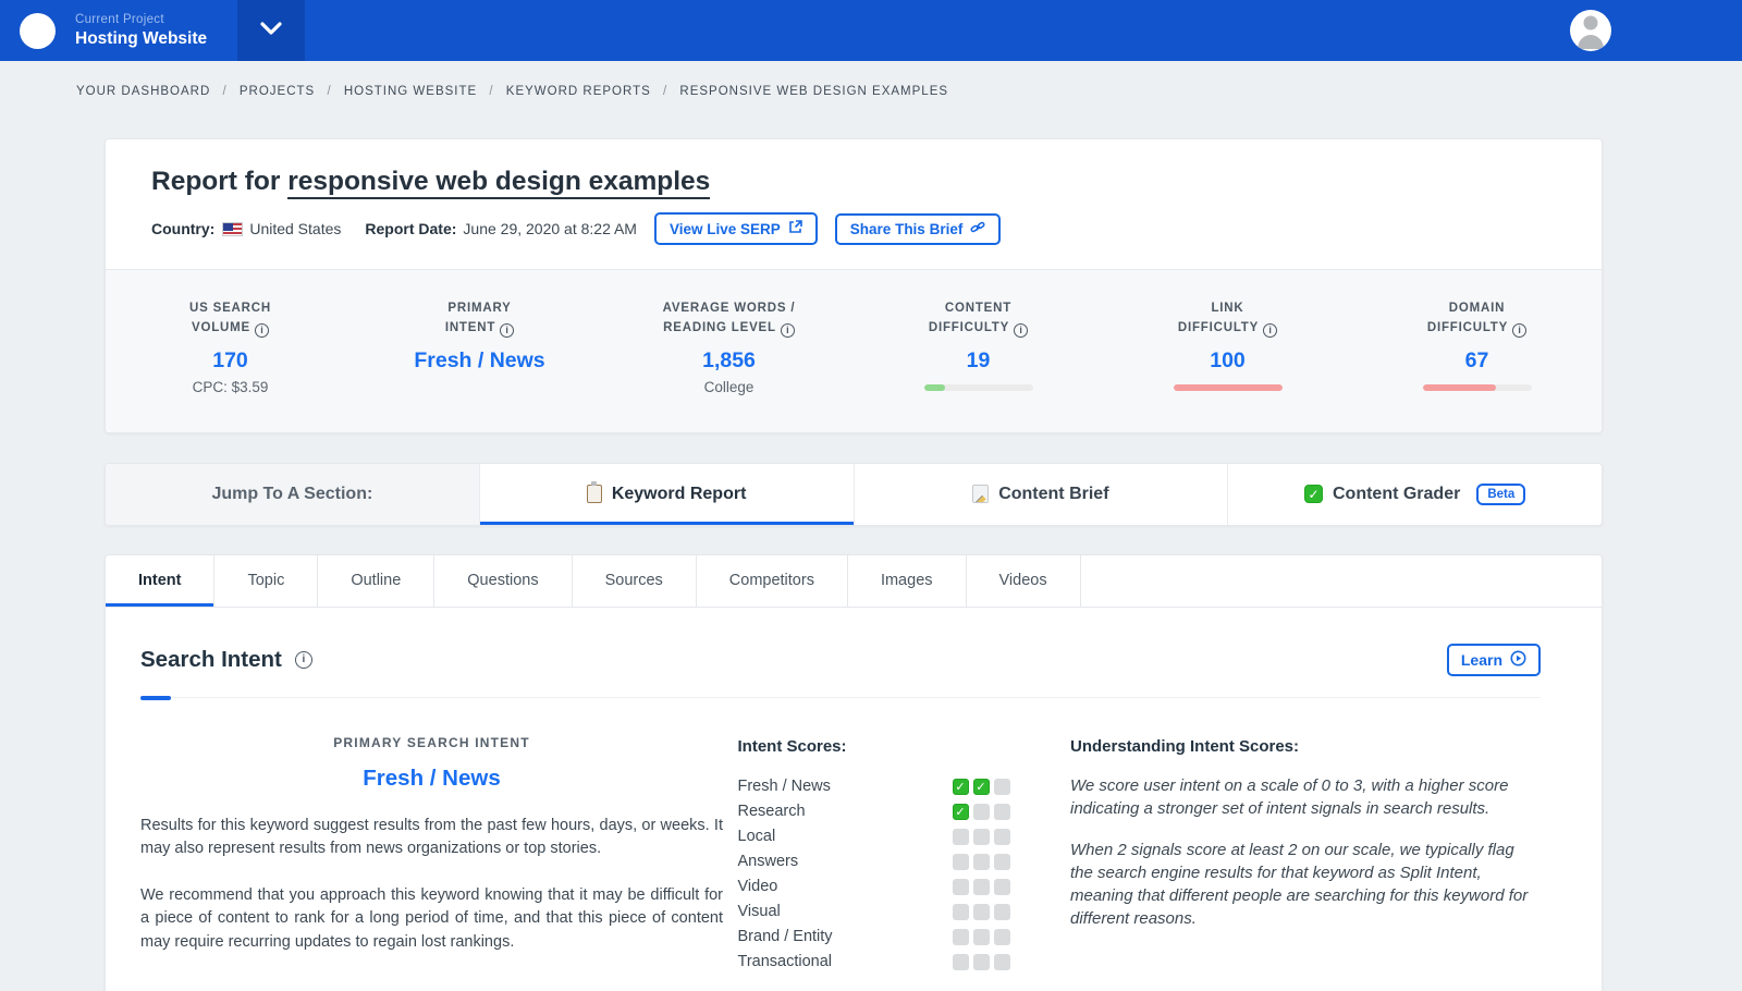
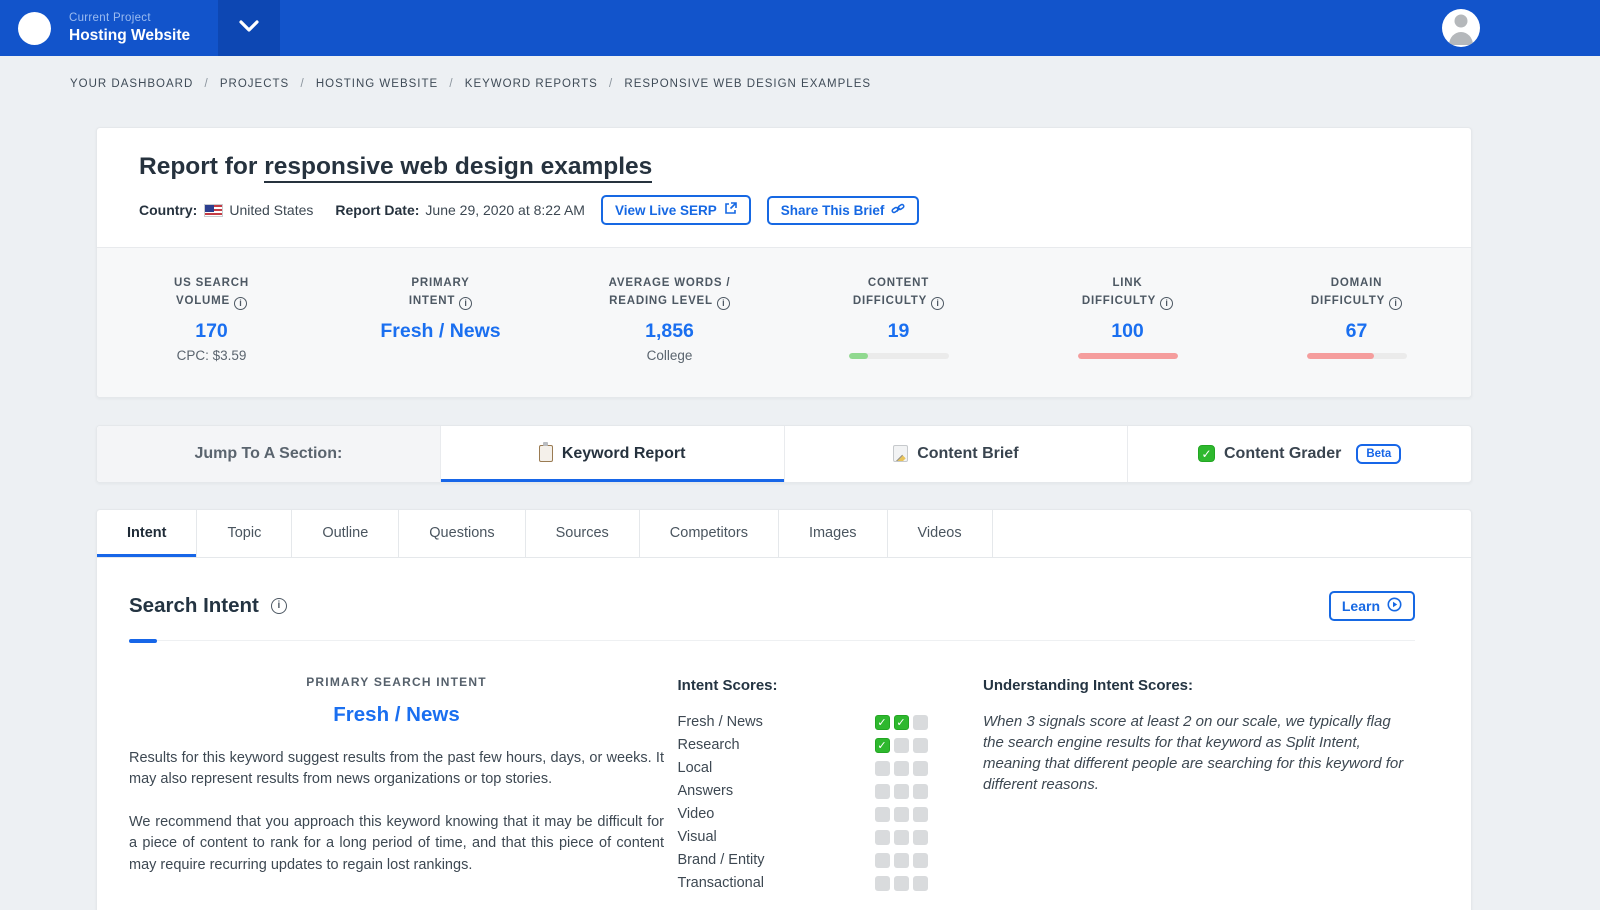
  Current Project
  Hosting Website
  YOUR DASHBOARD / PROJECTS / HOSTING WEBSITE / KEYWORD REPORTS / RESPONSIVE WEB DESIGN EXAMPLES
  Report for responsive web design examples
  Country:
  United States
  Report Date:
  June 29, 2020 at 8:22 AM
  View Live SERP
  Share This Brief
  US SEARCH
  VOLUME i
  170
  CPC: $3.59
  PRIMARY
  INTENT i
  Fresh / News
  AVERAGE WORDS /
  READING LEVEL i
  1,856
  College
  CONTENT
  DIFFICULTY i
  19
  LINK
  DIFFICULTY i
  100
  DOMAIN
  DIFFICULTY i
  67
  Jump To A Section:
  Keyword Report
  Content Brief
  ✓
  Content Grader
  Beta
  Intent
  Topic
  Outline
  Questions
  Sources
  Competitors
  Images
  Videos
  Search Intent
  i
  Learn
  PRIMARY SEARCH INTENT
  Fresh / News
  Results for this keyword suggest results from the past few hours, days, or weeks. It may also represent results from news organizations or top stories.
  We recommend that you approach this keyword knowing that it may be difficult for a piece of content to rank for a long period of time, and that this piece of content may require recurring updates to regain lost rankings.
  Intent Scores:
  Fresh / News
  Research
  Local
  Answers
  Video
  Visual
  Brand / Entity
  Transactional
  Understanding Intent Scores:
- We score user intent on a scale of 0 to 3, with a higher score indicating a stronger set of intent signals in search results.
- When 2 signals score at least 2 on our scale, we typically flag the search engine results for that keyword as Split Intent, meaning that different people are searching for this keyword for different reasons.
+ When 3 signals score at least 2 on our scale, we typically flag the search engine results for that keyword as Split Intent, meaning that different people are searching for this keyword for different reasons.
